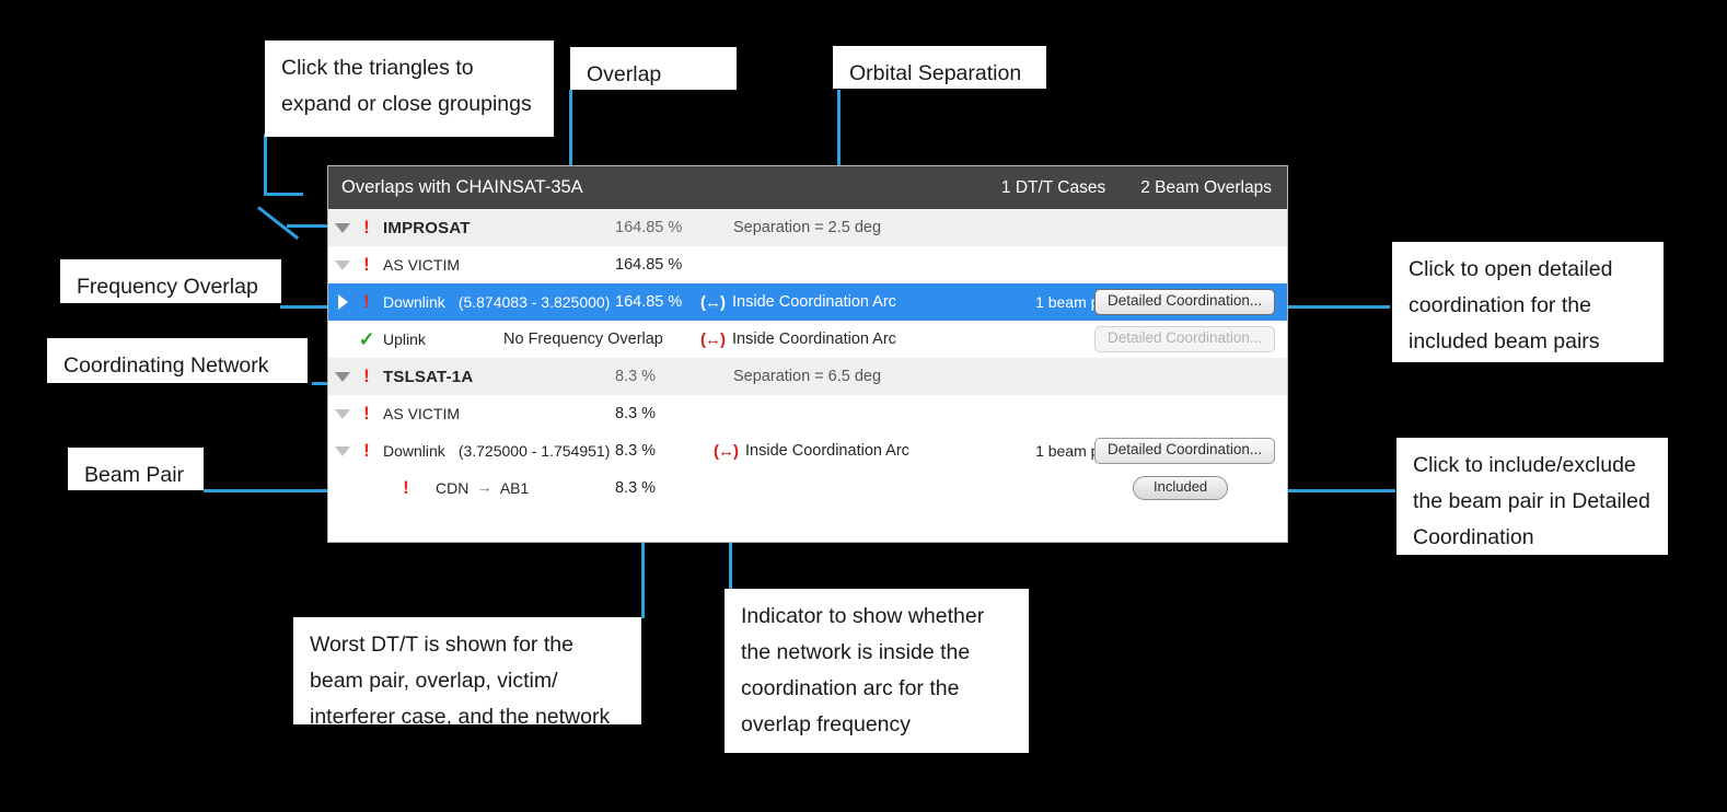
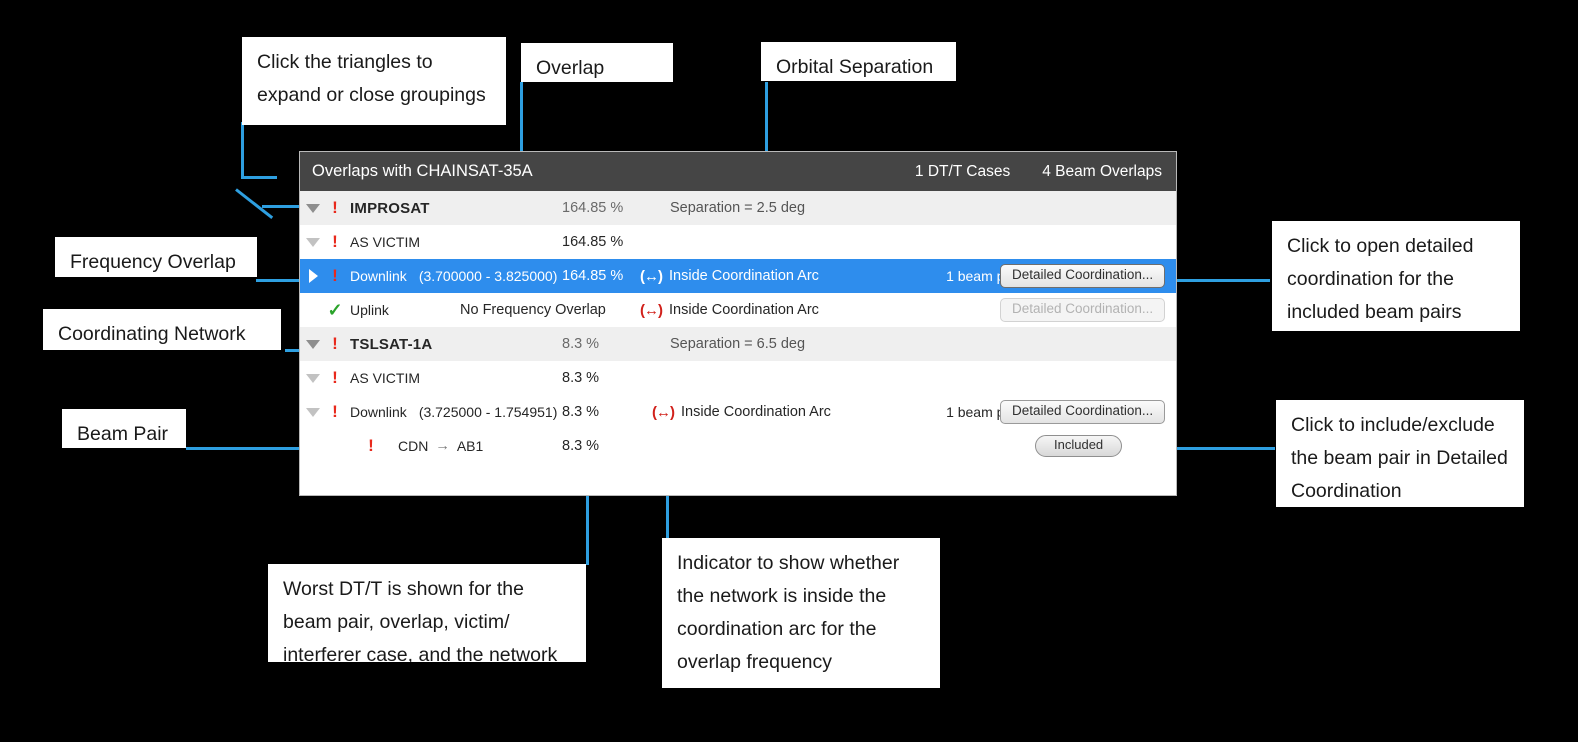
  Click the triangles to
  expand or close groupings
  Orbital Separation
  Frequency Overlap
  Coordinating Network
  Beam Pair
  Click to open detailed
  coordination for the
  included beam pairs
  Click to include/exclude
  the beam pair in Detailed
  Coordination
  Worst DT/T is shown for the
  beam pair, overlap, victim/
  interferer case, and the network
  Indicator to show whether
  the network is inside the
  coordination arc for the
  overlap frequency
  Overlaps with CHAINSAT-35A
  1 DT/T Cases
- 2 Beam Overlaps
+ 4 Beam Overlaps
  !
  IMPROSAT
  164.85 %
  Separation = 2.5 deg
  !
  AS VICTIM
  164.85 %
  !
  Downlink
- (5.874083 - 3.825000)
+ (3.700000 - 3.825000)
  164.85 %
  (↔)
  Inside Coordination Arc
  Detailed Coordination...
  ✓
  Uplink
  No Frequency Overlap
  (↔)
  Inside Coordination Arc
  Detailed Coordination...
  !
  TSLSAT-1A
  8.3 %
  Separation = 6.5 deg
  !
  AS VICTIM
  8.3 %
  !
  Downlink
  (3.725000 - 1.754951)
  8.3 %
  (↔)
  Inside Coordination Arc
  Detailed Coordination...
  !
  CDN
  →
  AB1
  8.3 %
  Included
